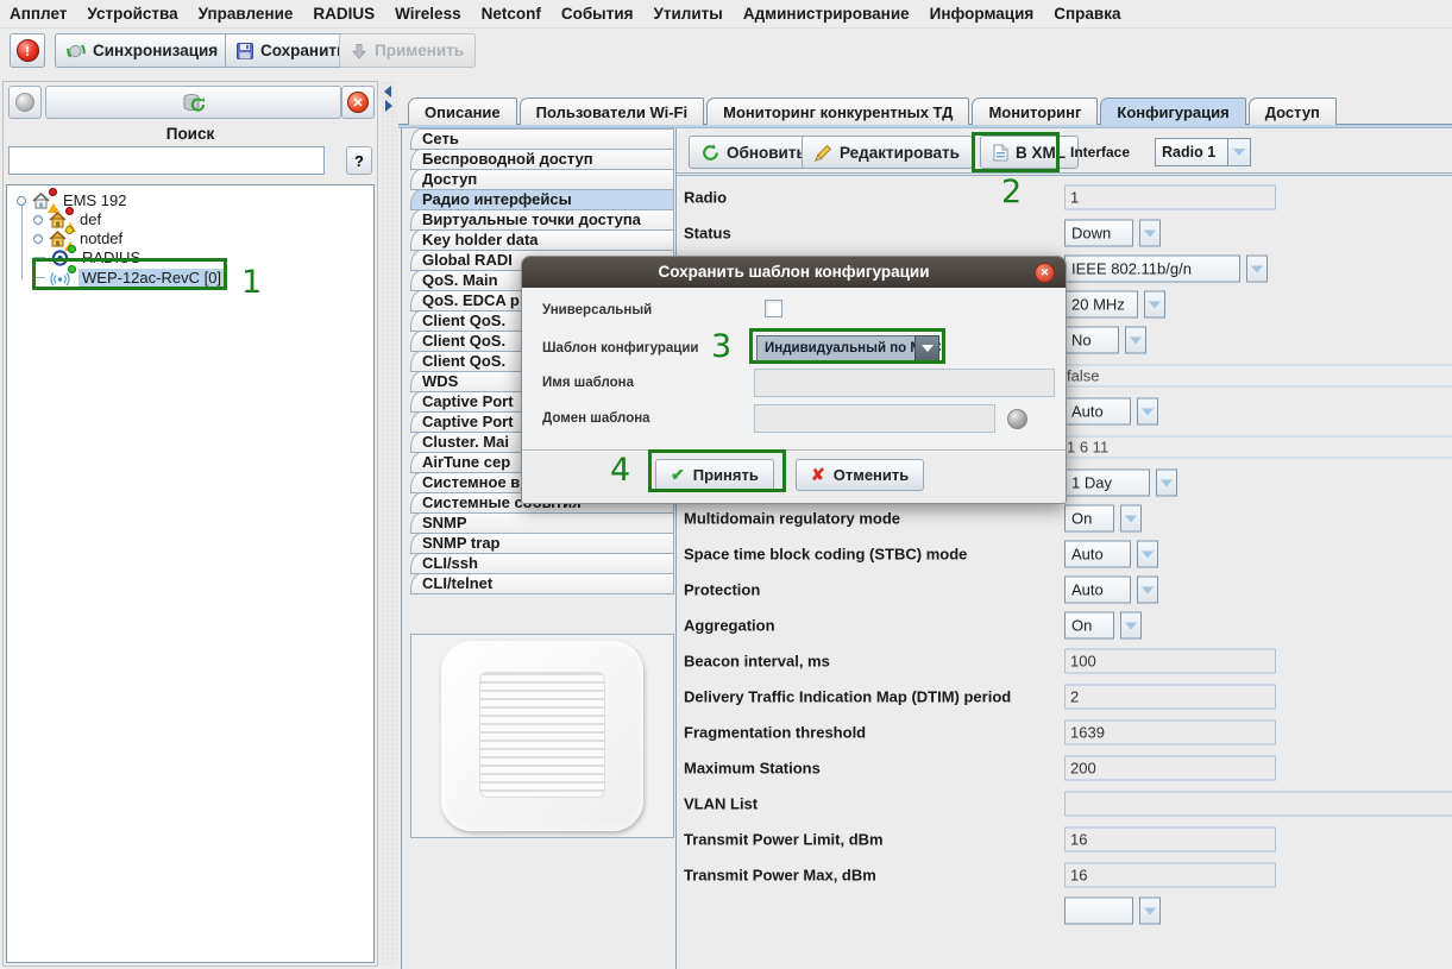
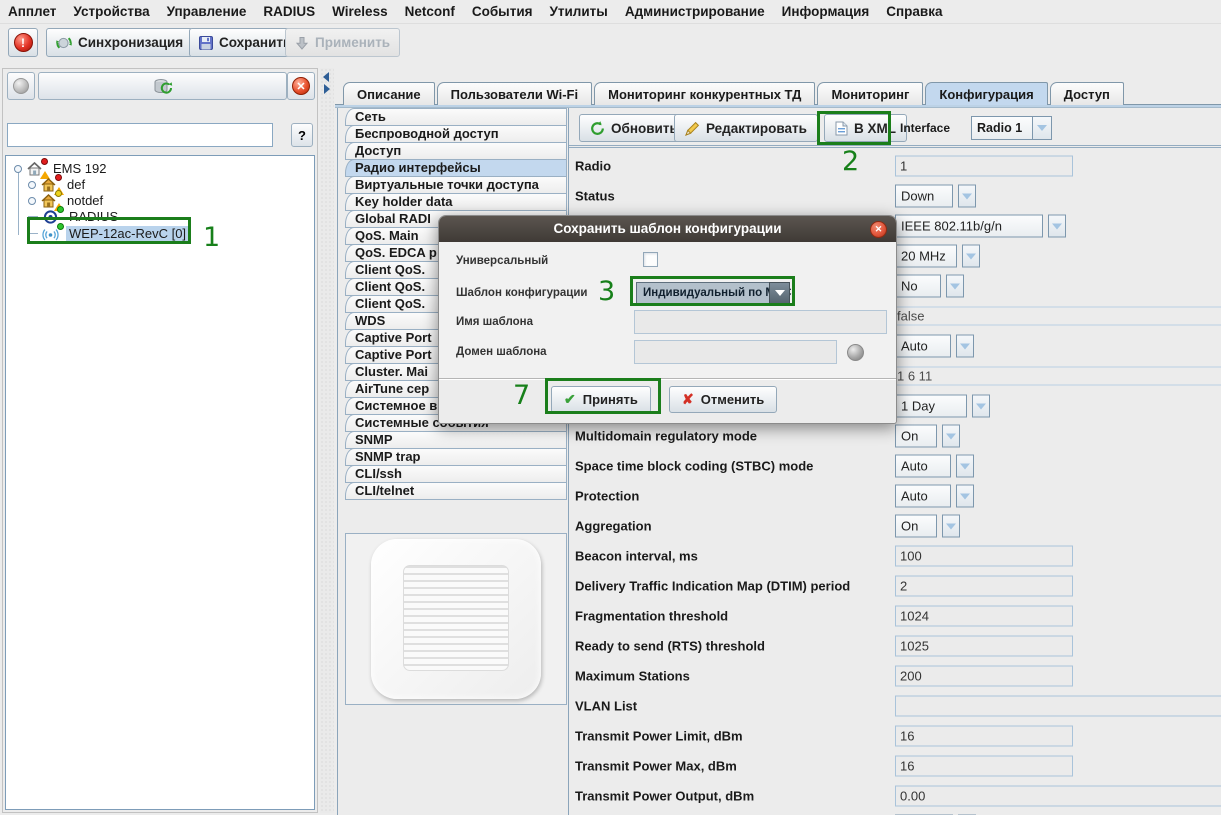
  Апплет
  Устройства
  Управление
  RADIUS
  Wireless
  Netconf
  События
  Утилиты
  Администрирование
  Информация
  Справка
  !
  Синхронизация
  Сохранит
  Применить
  ✕
- Поиск
  ?
  EMS 192
  def
  notdef
  RADIUS
  WEP-12ac-RevC [0]
  Описание
  Пользователи Wi-Fi
  Мониторинг конкурентных ТД
  Мониторинг
  Конфигурация
  Доступ
  Сеть
  Беспроводной доступ
  Доступ
  Радио интерфейсы
  Виртуальные точки доступа
  Key holder data
  Global RADI
  QoS. Main
  QoS. EDCA p
  Client QoS.
  Client QoS.
  Client QoS.
  WDS
  Captive Port
  Captive Port
  Cluster. Mai
  AirTune сер
  Системное в
  SNMP
  SNMP trap
  CLI/ssh
  CLI/telnet
  Обновит
  Редактировать
  В XML
  Interface
  Radio 1
  Radio
  1
  Status
  Down
  IEEE 802.11b/g/n
  20 MHz
  No
  false
  Auto
  1 6 11
  1 Day
  Multidomain regulatory mode
  On
  Space time block coding (STBC) mode
  Auto
  Protection
  Auto
  Aggregation
  On
  Beacon interval, ms
  100
  Delivery Traffic Indication Map (DTIM) period
  2
  Fragmentation threshold
- 1639
+ 1024
+ Ready to send (RTS) threshold
+ 1025
  Maximum Stations
  200
  VLAN List
  Transmit Power Limit, dBm
  16
  Transmit Power Max, dBm
  16
+ Transmit Power Output, dBm
+ 0.00
  Сохранить шаблон конфигурации
  ✕
  Универсальный
  Шаблон конфигурации
  Индивидуальный по
  Имя шаблона
  Домен шаблона
  ✔
  Принять
  ✘
  Отменить
  1
  2
  3
- 4
+ 7
